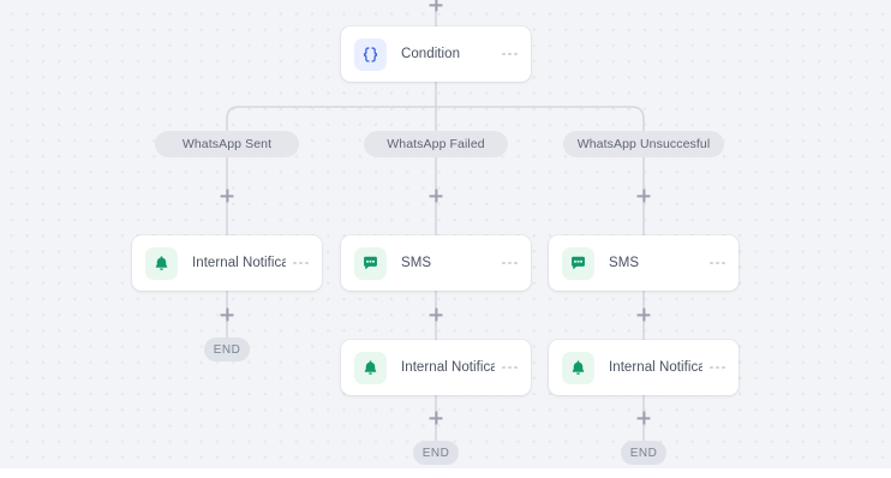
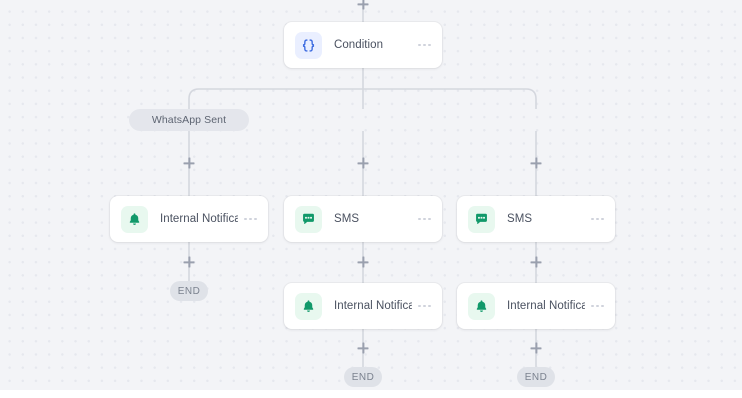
  Condition
  WhatsApp Sent
- WhatsApp Failed
- WhatsApp Unsuccesful
  Internal Notifica
  END
  SMS
  Internal Notifica
  END
  SMS
  Internal Notifica
  END
